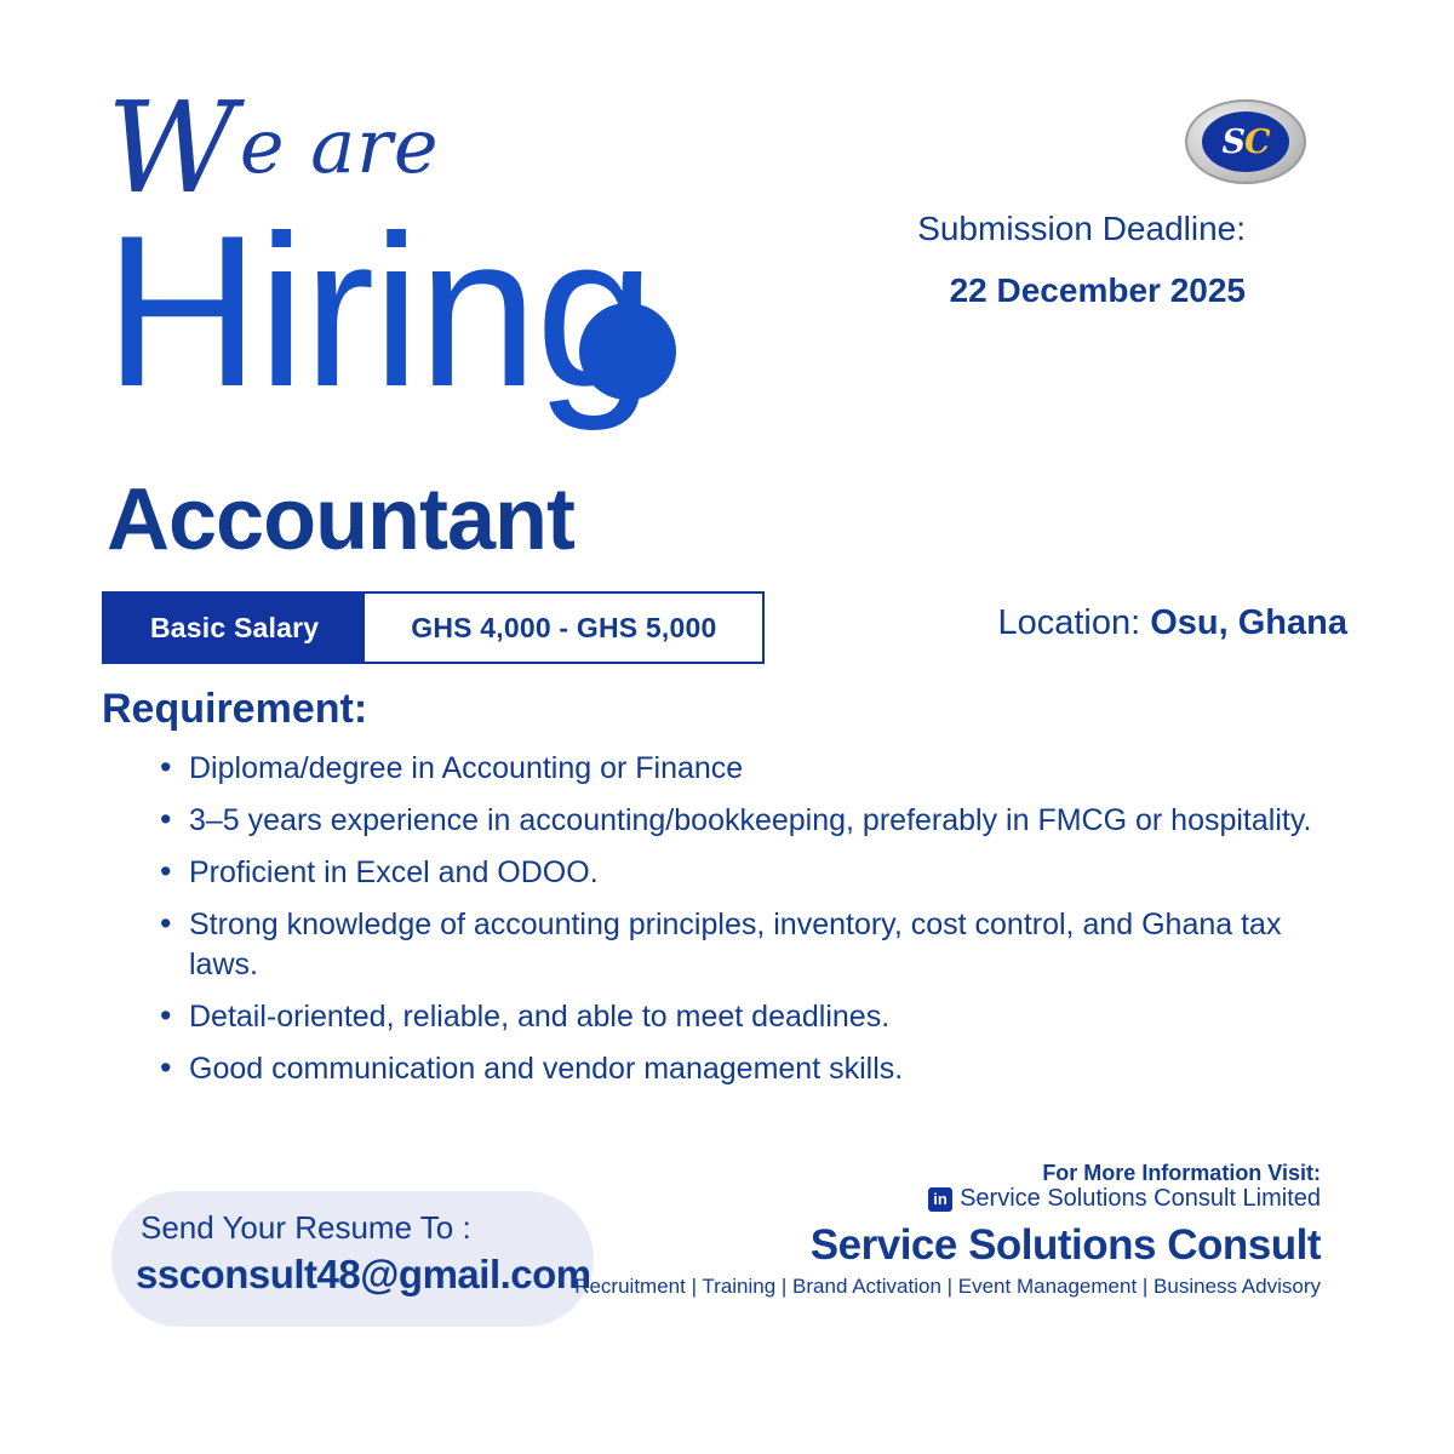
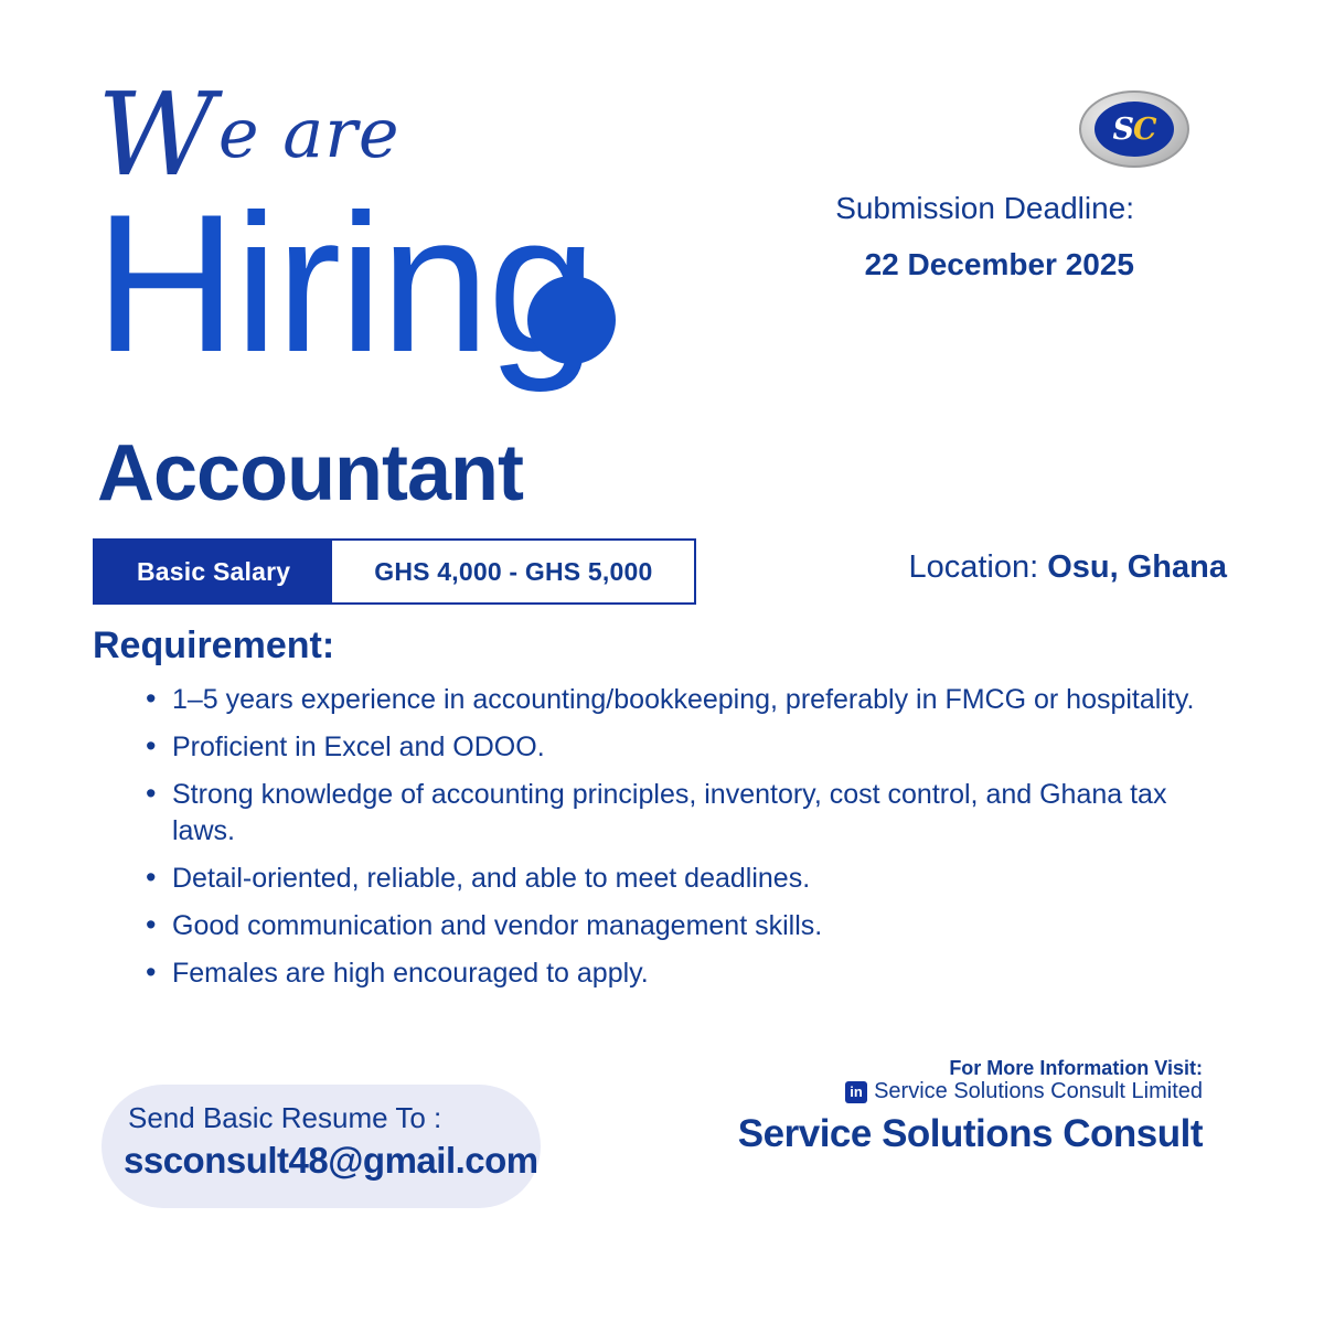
  We are
  Hiring
  Accountant
  Basic Salary
  GHS 4,000 - GHS 5,000
  Requirement:
- Diploma/degree in Accounting or Finance
- 3–5 years experience in accounting/bookkeeping, preferably in FMCG or hospitality.
+ 1–5 years experience in accounting/bookkeeping, preferably in FMCG or hospitality.
  Proficient in Excel and ODOO.
  Strong knowledge of accounting principles, inventory, cost control, and Ghana tax laws.
  Detail-oriented, reliable, and able to meet deadlines.
  Good communication and vendor management skills.
+ Females are high encouraged to apply.
  S
  C
  Submission Deadline:
  22 December 2025
  Location: Osu, Ghana
- Send Your Resume To :
+ Send Basic Resume To :
  ssconsult48@gmail.com
  For More Information Visit:
  in
  Service Solutions Consult Limited
  Service Solutions Consult
- Recruitment | Training | Brand Activation | Event Management | Business Advisory
